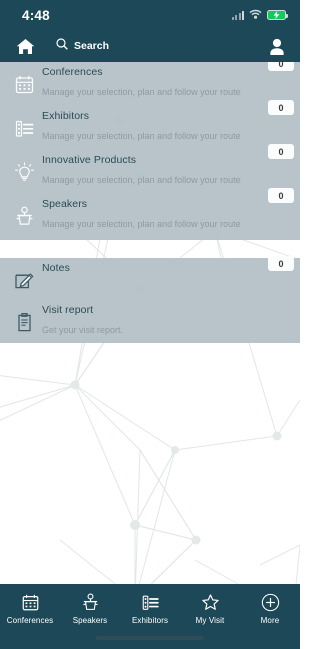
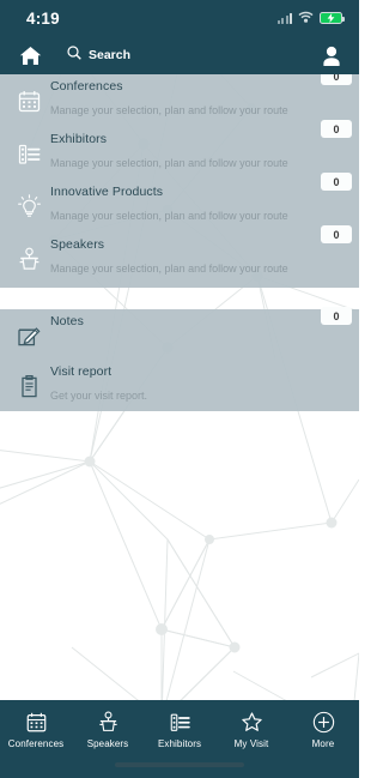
- 4:48
+ 4:19
  Search
  Conferences
  Manage your selection, plan and follow your route
  0
  Exhibitors
  Manage your selection, plan and follow your route
  0
  Innovative Products
  Manage your selection, plan and follow your route
  0
  Speakers
  Manage your selection, plan and follow your route
  0
  Notes
  0
  Visit report
  Get your visit report.
  Conferences
  Speakers
  Exhibitors
  My Visit
  More
